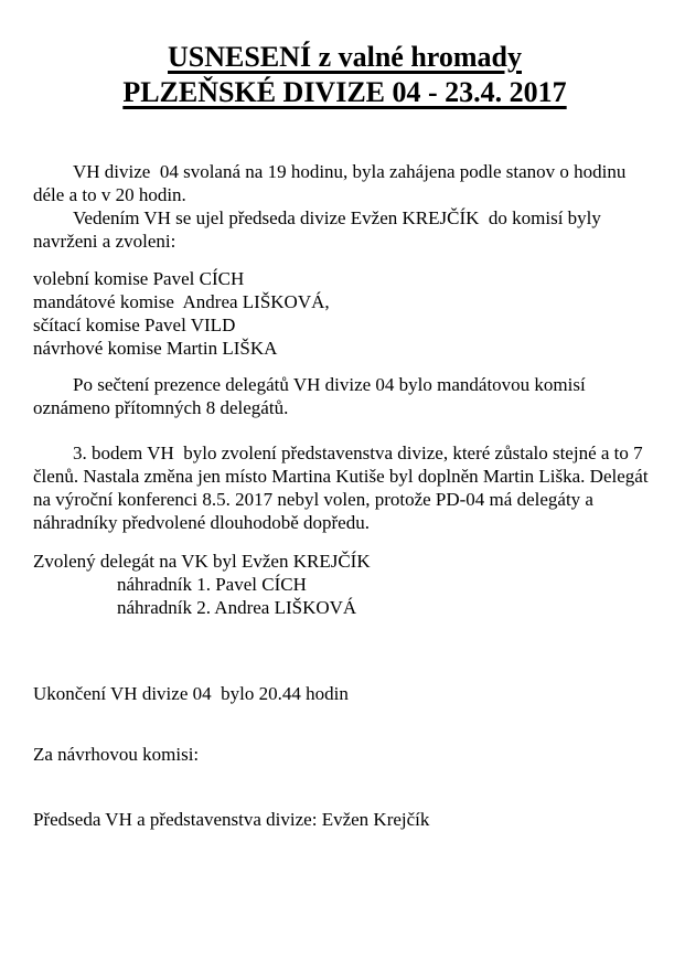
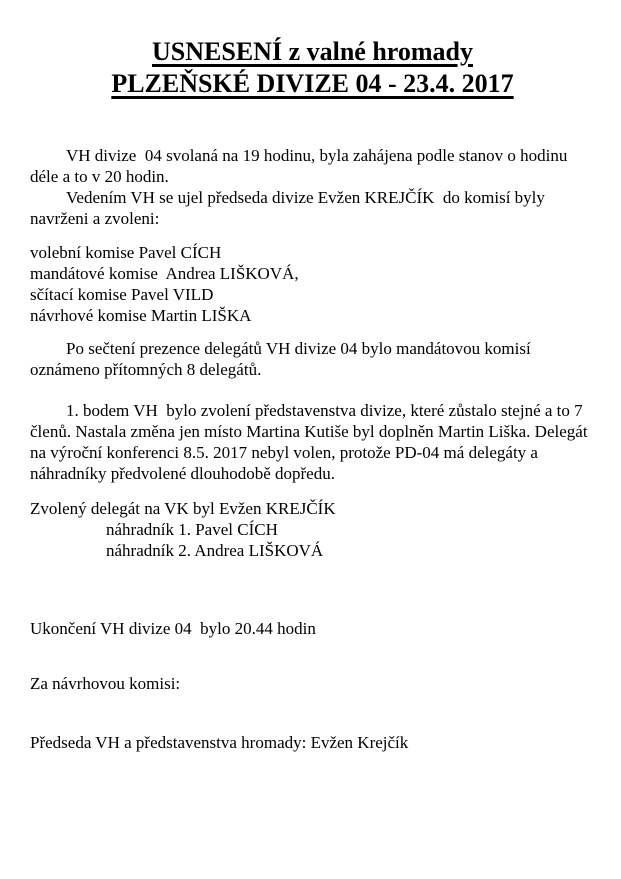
  USNESENÍ z valné hromady
  PLZEŇSKÉ DIVIZE 04 - 23.4. 2017
  VH divize 04 svolaná na 19 hodinu, byla zahájena podle stanov o hodinu
  déle a to v 20 hodin.
  Vedením VH se ujel předseda divize Evžen KREJČÍK do komisí byly
  navrženi a zvoleni:
  volební komise Pavel CÍCH
  mandátové komise Andrea LIŠKOVÁ,
  sčítací komise Pavel VILD
  návrhové komise Martin LIŠKA
  Po sečtení prezence delegátů VH divize 04 bylo mandátovou komisí
  oznámeno přítomných 8 delegátů.
- 3. bodem VH bylo zvolení představenstva divize, které zůstalo stejné a to 7
+ 1. bodem VH bylo zvolení představenstva divize, které zůstalo stejné a to 7
  členů. Nastala změna jen místo Martina Kutiše byl doplněn Martin Liška. Delegát
  na výroční konferenci 8.5. 2017 nebyl volen, protože PD-04 má delegáty a
  náhradníky předvolené dlouhodobě dopředu.
  Zvolený delegát na VK byl Evžen KREJČÍK
  náhradník 1. Pavel CÍCH
  náhradník 2. Andrea LIŠKOVÁ
  Ukončení VH divize 04 bylo 20.44 hodin
  Za návrhovou komisi:
- Předseda VH a představenstva divize: Evžen Krejčík
+ Předseda VH a představenstva hromady: Evžen Krejčík
